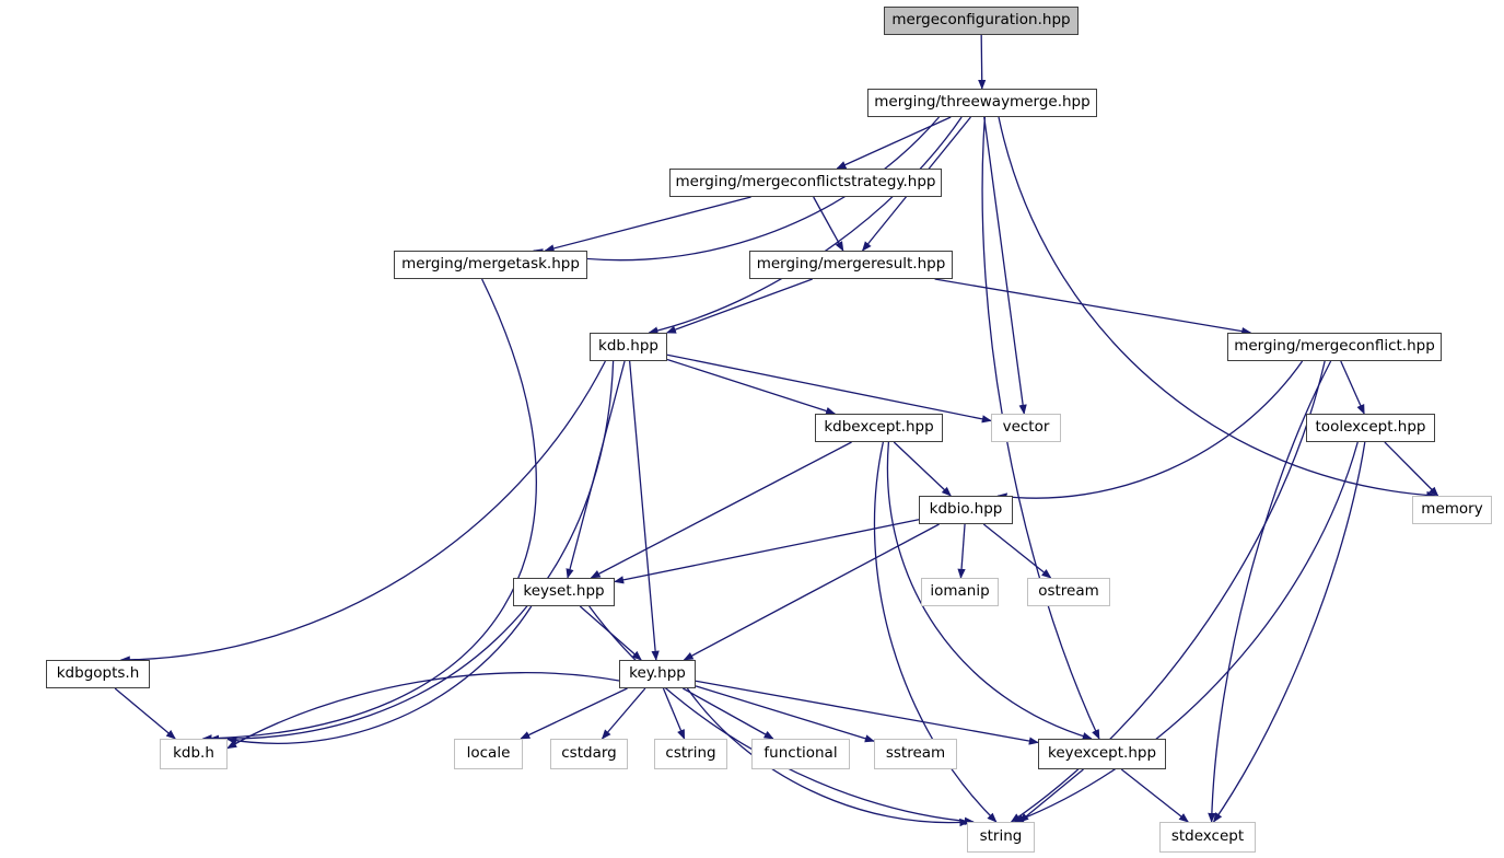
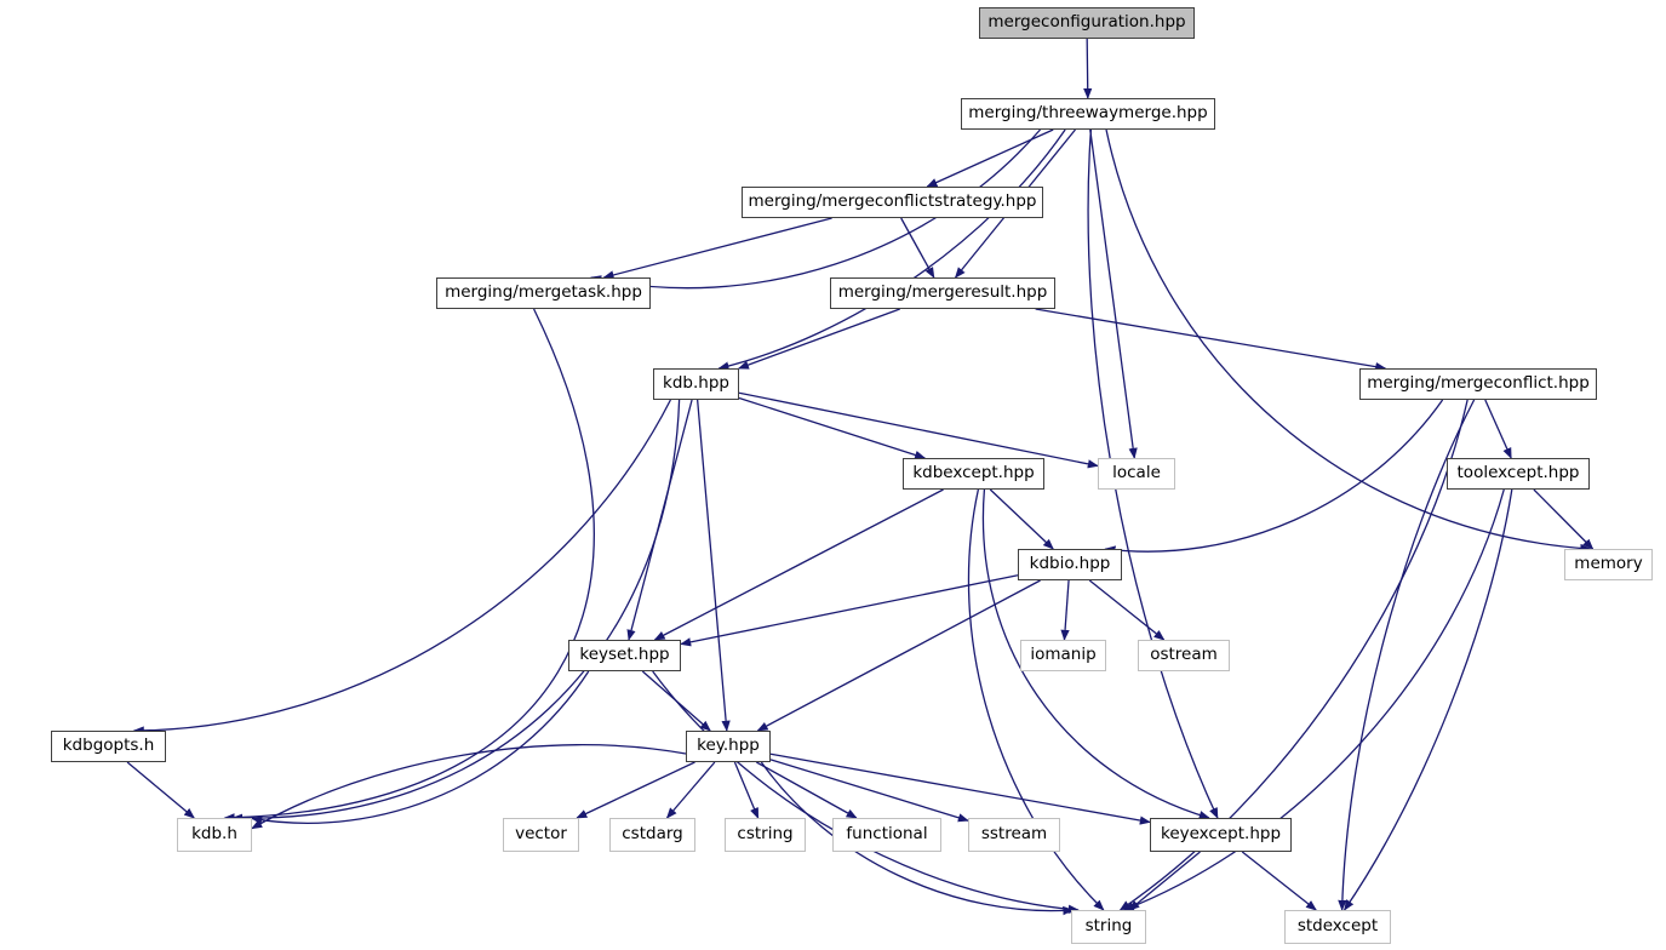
  mergeconfiguration.hpp
  merging/threewaymerge.hpp
  merging/mergeconflictstrategy.hpp
  merging/mergetask.hpp
  merging/mergeresult.hpp
  merging/mergeconflict.hpp
  kdb.hpp
  kdbexcept.hpp
- vector
+ locale
  toolexcept.hpp
  kdbio.hpp
  memory
  iomanip
  ostream
  keyset.hpp
  kdbgopts.h
  key.hpp
  kdb.h
- locale
+ vector
  cstdarg
  cstring
  functional
  sstream
  keyexcept.hpp
  string
  stdexcept
